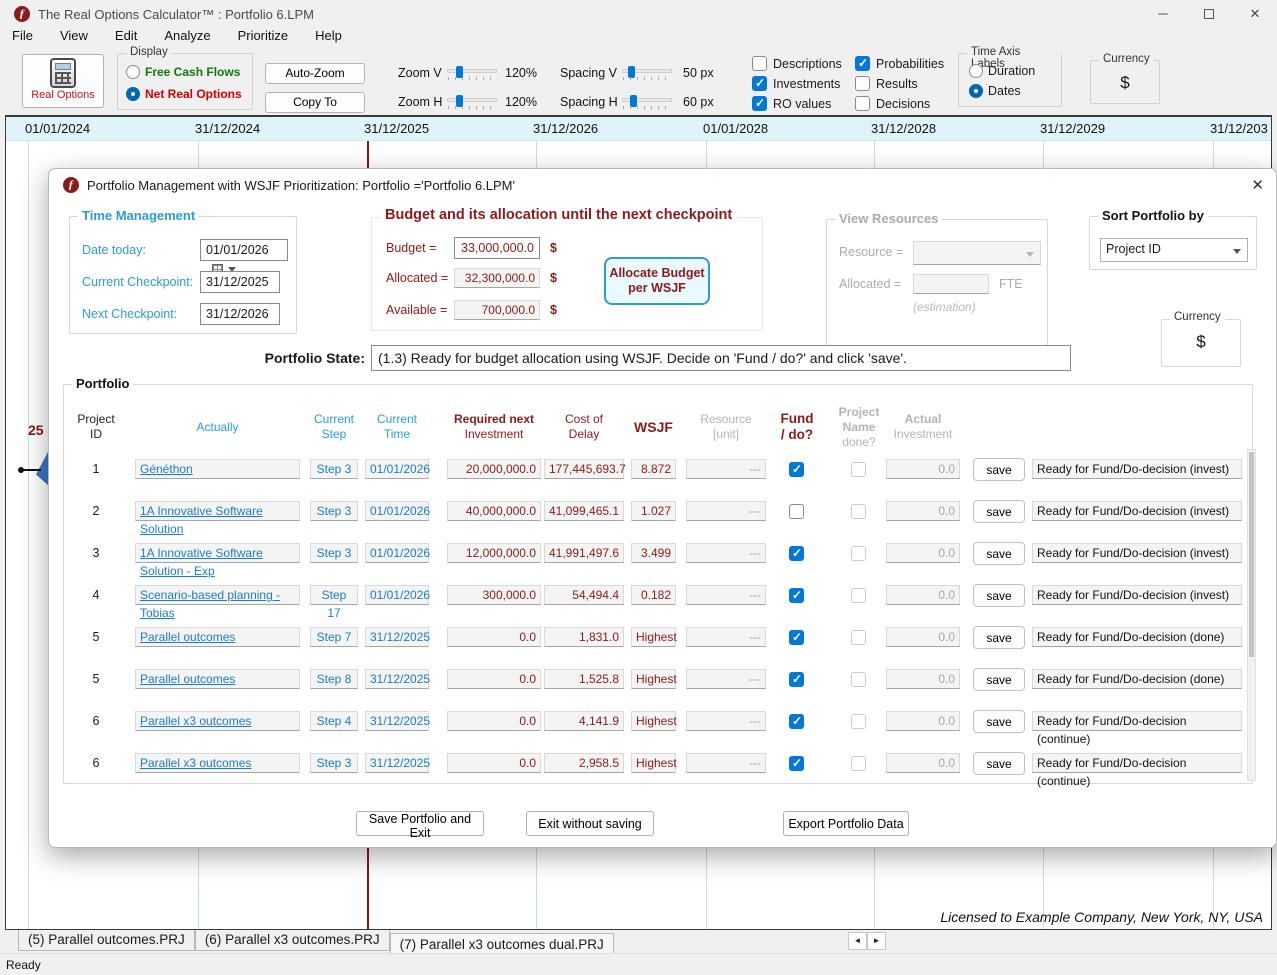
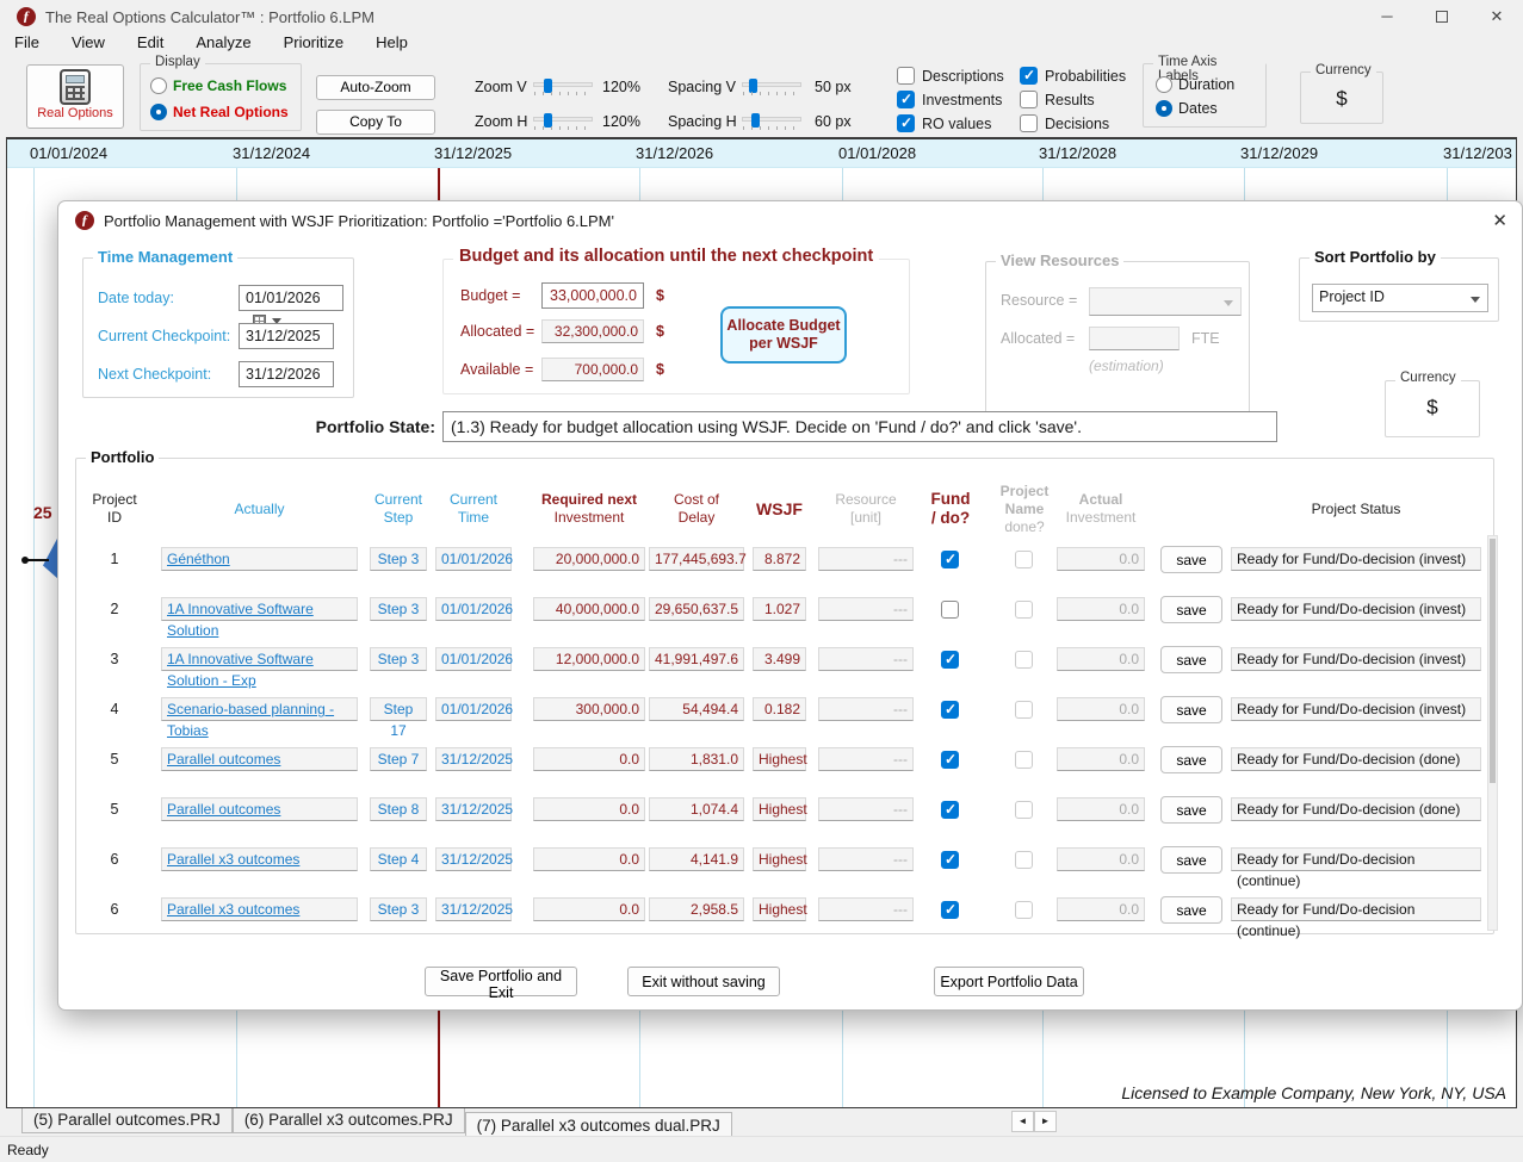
  ƒ
  The Real Options Calculator™ : Portfolio 6.LPM
  ─
  ✕
  File
  View
  Edit
  Analyze
  Prioritize
  Help
  Real Options
  Display
  Free Cash Flows
  Net Real Options
  Auto-Zoom
  Zoom V
  120%
  Zoom H
  120%
  Spacing V
  50 px
  Spacing H
  60 px
  Descriptions
  Investments
  RO values
  Probabilities
  Results
  Decisions
  Time Axis abels
  Duration
  Dates
  Currency
  $
  01/01/2024
  31/12/2024
  31/12/2025
  31/12/2026
  01/01/2028
  31/12/2028
  31/12/2029
  31/12/203
  Licensed to Example Company, New York, NY, USA
  25
  ƒ
  Portfolio Management with WSJF Prioritization: Portfolio ='Portfolio 6.LPM'
  ✕
  Time Management
  Date today:
  01/01/2026
  Current Checkpoint:
  31/12/2025
  Next Checkpoint:
  31/12/2026
  Budget and its allocation until the next checkpoint
  Budget =
  33,000,000.0
  $
  Allocated =
  32,300,000.0
  $
  Available =
  700,000.0
  $
  Allocate Budget
  per WSJF
  View Resources
  Resource =
  Allocated =
  FTE
  (estimation)
  Sort Portfolio by
  Project ID
  Currency
  $
  Portfolio State:
  (1.3) Ready for budget allocation using WSJF. Decide on 'Fund / do?' and click 'save'.
  Portfolio
  Project
  ID
  Actually
  Current
  Step
  Current
  Time
  Required next
  Investment
  Cost of
  Delay
  WSJF
  Resource
  [unit]
  Fund
  / do?
  Project Name
  done?
  Actual
  Investment
+ Project Status
  1
  Généthon
  Step 3
  01/01/2026
  20,000,000.0
  177,445,693.7
  8.872
  ---
  0.0
  save
  Ready for Fund/Do-decision (invest)
  2
  1A Innovative Software Solution
  Step 3
  01/01/2026
  40,000,000.0
- 41,099,465.1
+ 29,650,637.5
  1.027
  ---
  0.0
  save
  Ready for Fund/Do-decision (invest)
  3
  1A Innovative Software Solution - Exp
  Step 3
  01/01/2026
  12,000,000.0
  41,991,497.6
  3.499
  ---
  0.0
  save
  Ready for Fund/Do-decision (invest)
  4
  Scenario-based planning - Tobias
  Step 17
  01/01/2026
  300,000.0
  54,494.4
  0.182
  ---
  0.0
  save
  Ready for Fund/Do-decision (invest)
  5
  Parallel outcomes
  Step 7
  31/12/2025
  0.0
  1,831.0
  Highest
  ---
  0.0
  save
  Ready for Fund/Do-decision (done)
  5
  Parallel outcomes
  Step 8
  31/12/2025
  0.0
- 1,525.8
+ 1,074.4
  Highest
  ---
  0.0
  save
  Ready for Fund/Do-decision (done)
  6
  Parallel x3 outcomes
  Step 4
  31/12/2025
  0.0
  4,141.9
  Highest
  ---
  0.0
  save
  Ready for Fund/Do-decision (continue)
  6
  Parallel x3 outcomes
  Step 3
  31/12/2025
  0.0
  2,958.5
  Highest
  ---
  0.0
  save
  Ready for Fund/Do-decision (continue)
  Save Portfolio and Exit
  Exit without saving
  Export Portfolio Data
  (5) Parallel outcomes.PRJ
  (6) Parallel x3 outcomes.PRJ
  (7) Parallel x3 outcomes dual.PRJ
  ◄
  ►
  Ready
